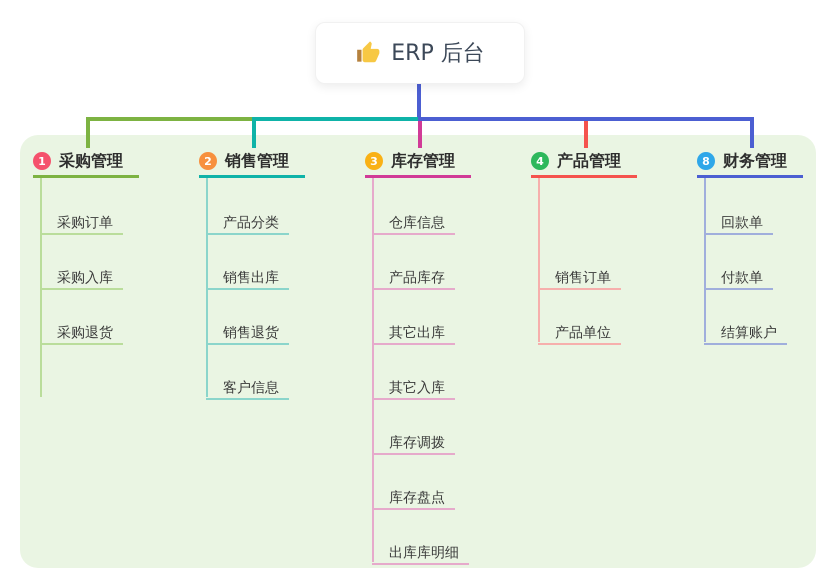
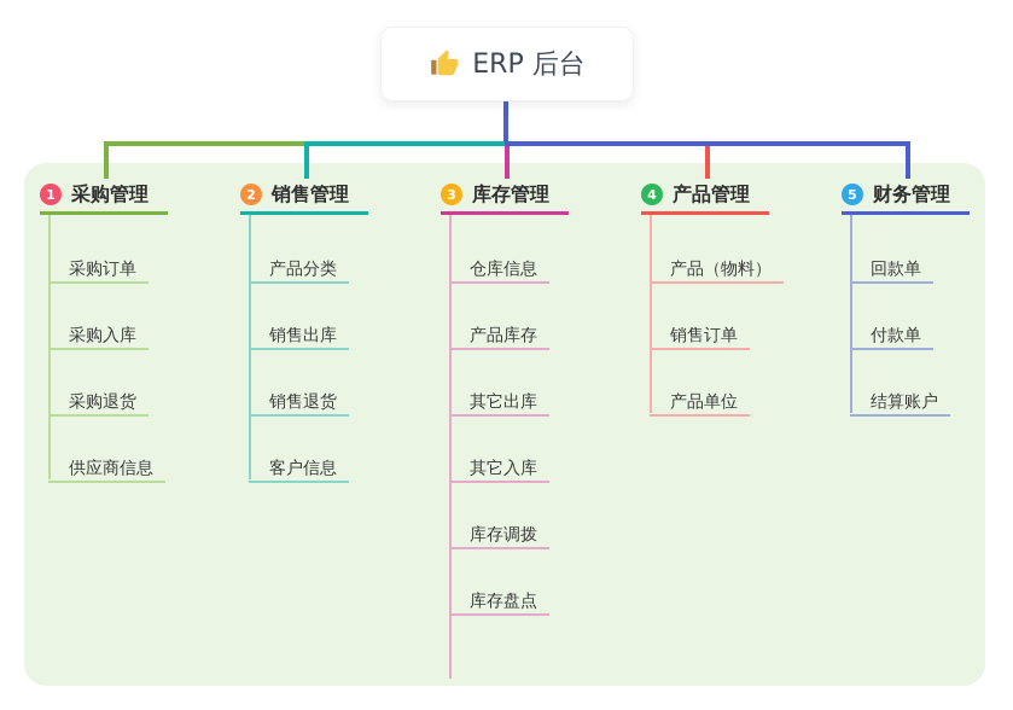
  ERP 后台
  1
  采购管理
  采购订单
  采购入库
  采购退货
+ 供应商信息
  2
  销售管理
  产品分类
  销售出库
  销售退货
  客户信息
  3
  库存管理
  仓库信息
  产品库存
  其它出库
  其它入库
  库存调拨
  库存盘点
- 出库库明细
  4
  产品管理
+ 产品（物料）
  销售订单
  产品单位
- 8
+ 5
  财务管理
  回款单
  付款单
  结算账户
